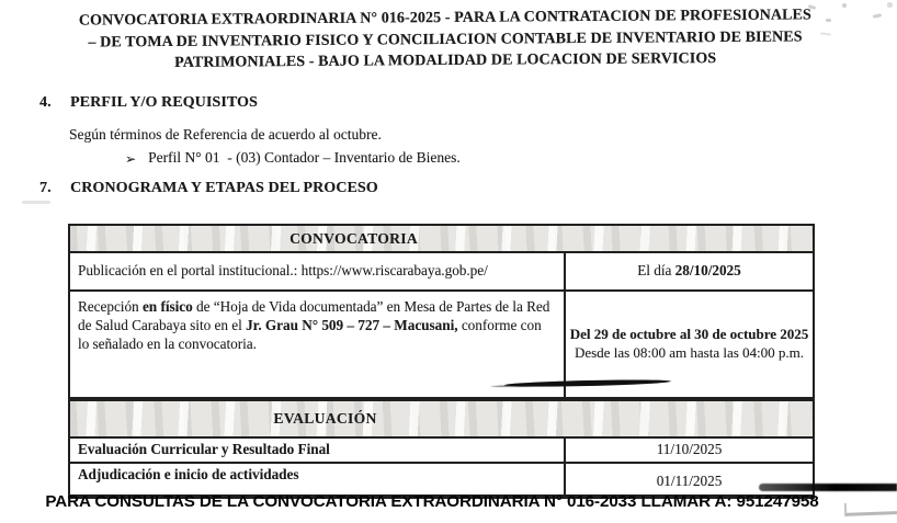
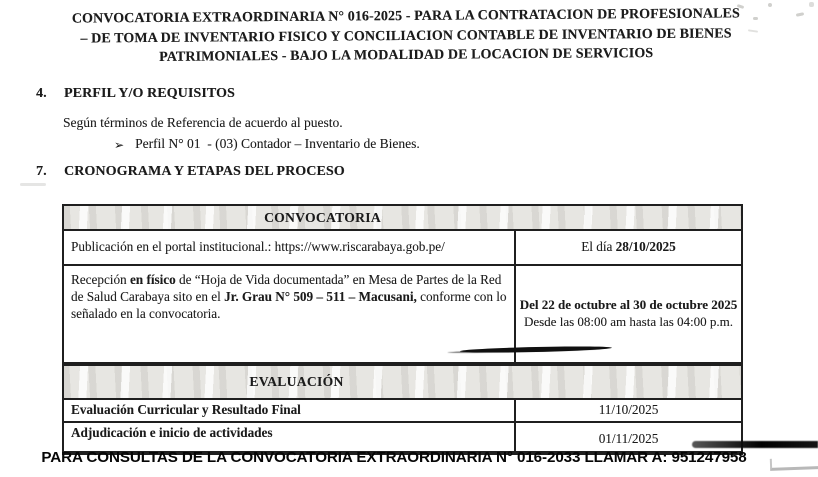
  CONVOCATORIA EXTRAORDINARIA N° 016-2025 - PARA LA CONTRATACION DE PROFESIONALES
  – DE TOMA DE INVENTARIO FISICO Y CONCILIACION CONTABLE DE INVENTARIO DE BIENES
  PATRIMONIALES - BAJO LA MODALIDAD DE LOCACION DE SERVICIOS
  4.
  PERFIL Y/O REQUISITOS
- Según términos de Referencia de acuerdo al octubre.
+ Según términos de Referencia de acuerdo al puesto.
  ➢
  Perfil N° 01 - (03) Contador – Inventario de Bienes.
  7.
  CRONOGRAMA Y ETAPAS DEL PROCESO
  CONVOCATORIA
  Publicación en el portal institucional.: https://www.riscarabaya.gob.pe/
  El día 28/10/2025
- Recepción en físico de “Hoja de Vida documentada” en Mesa de Partes de la Red de Salud Carabaya sito en el Jr. Grau N° 509 – 727 – Macusani, conforme con lo señalado en la convocatoria.
+ Recepción en físico de “Hoja de Vida documentada” en Mesa de Partes de la Red de Salud Carabaya sito en el Jr. Grau N° 509 – 511 – Macusani, conforme con lo señalado en la convocatoria.
- Del 29 de octubre al 30 de octubre 2025 Desde las 08:00 am hasta las 04:00 p.m.
+ Del 22 de octubre al 30 de octubre 2025 Desde las 08:00 am hasta las 04:00 p.m.
  EVALUACIÓN
  Evaluación Curricular y Resultado Final
  11/10/2025
  Adjudicación e inicio de actividades
  01/11/2025
  PARA CONSULTAS DE LA CONVOCATORIA EXTRAORDINARIA N° 016-2033 LLAMAR A: 951247958
